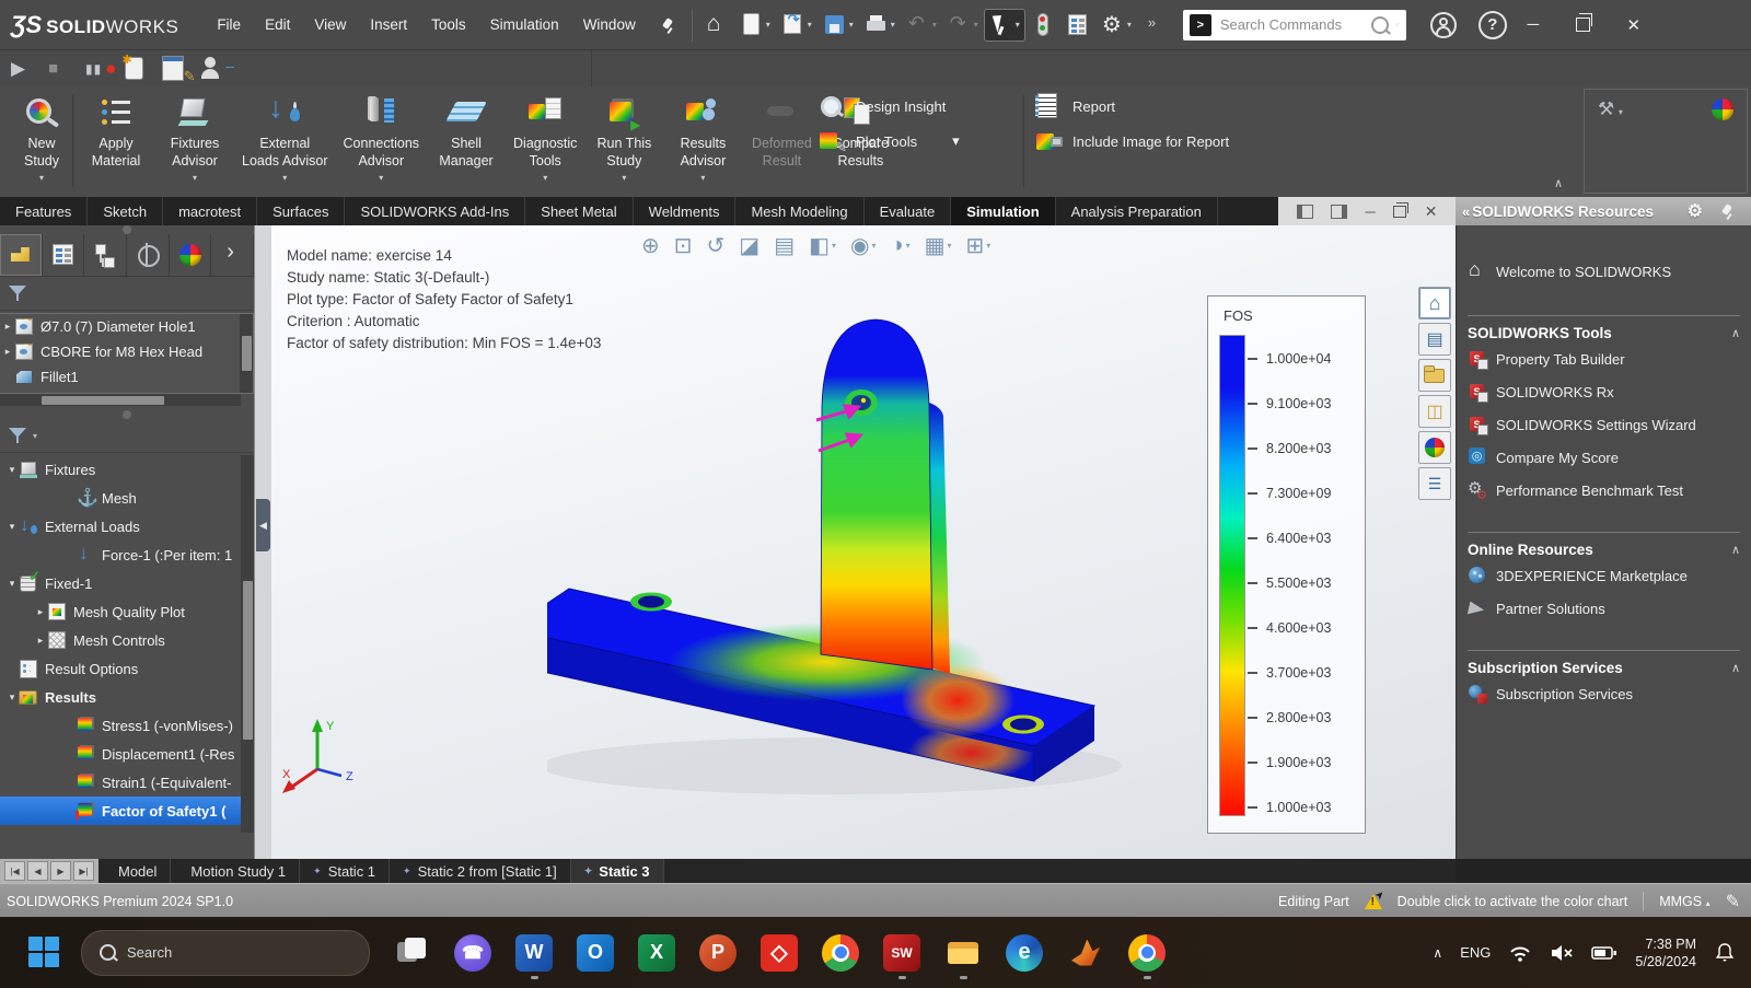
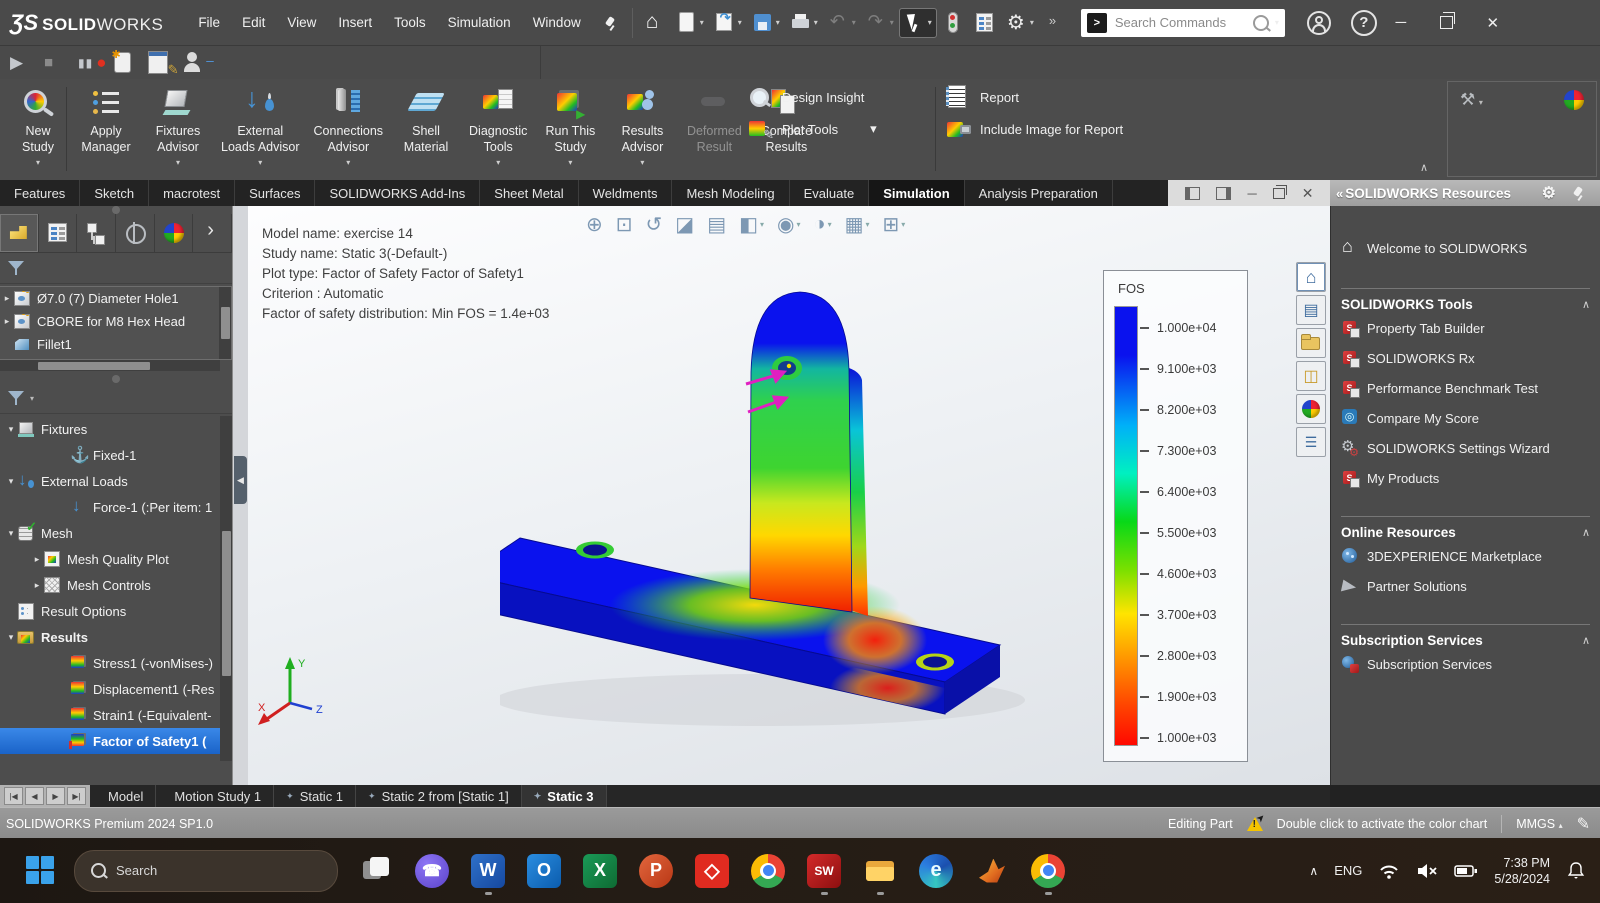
  ƷS
  SOLIDWORKS
  File
  Edit
  View
  Insert
  Tools
  Simulation
  Window
  ▾
  ▾
  ▾
  ▾
  ▾
  ▾
  ▾
  ▾
  >
  Search Commands
  ?
  ─
  ✕
  New
  Study
  ▾
  Apply
- Material
+ Manager
  Fixtures
  Advisor
  ▾
  External
  Loads Advisor
  ▾
  Connections
  Advisor
  ▾
  Shell
- Manager
+ Material
  Diagnostic
  Tools
  ▾
  Run This
  Study
  ▾
  Results
  Advisor
  ▾
  Deformed
  Result
  mpare
  Results
  Design Insight
  Plot Tools
  ▾
  Report
  Include Image for Report
  ∧
  ⚒ ▾
  Features
  Sketch
  macrotest
  Surfaces
  SOLIDWORKS Add-Ins
  Sheet Metal
  Weldments
  Mesh Modeling
  Evaluate
  Simulation
  Analysis Preparation
  ─
  ✕
  «
  SOLIDWORKS Resources
  ⚙
  ▸
  Ø7.0 (7) Diameter Hole1
  ▸
  CBORE for M8 Hex Head
  Fillet1
  ▾
  ▾
  Fixtures
- Mesh
+ Fixed-1
  ▾
  External Loads
  Force-1 (:Per item: 1
  ▾
- Fixed-1
+ Mesh
  ▸
  Mesh Quality Plot
  ▸
  Mesh Controls
  Result Options
  ▾
  Results
  Stress1 (-vonMises-)
  Displacement1 (-Res
  Strain1 (-Equivalent-
  Factor of Safety1 (
  ◀
  ⊕
  ⊡
  ↺
  ◪
  ▤
  ◧
  ▾
  ◉
  ▾
  ◑
  ▾
  ▦
  ▾
  ⊞
  ▾
  Model name: exercise 14
  Study name: Static 3(-Default-)
  Plot type: Factor of Safety Factor of Safety1
  Criterion : Automatic
  Factor of safety distribution: Min FOS = 1.4e+03
  FOS
  1.000e+04
  9.100e+03
  8.200e+03
- 7.300e+09
+ 7.300e+03
  6.400e+03
  5.500e+03
  4.600e+03
  3.700e+03
  2.800e+03
  1.900e+03
  1.000e+03
  Y
  X
  Z
  Welcome to SOLIDWORKS
  SOLIDWORKS Tools
  ∧
  Property Tab Builder
  SOLIDWORKS Rx
- SOLIDWORKS Settings Wizard
+ Performance Benchmark Test
  Compare My Score
- Performance Benchmark Test
+ SOLIDWORKS Settings Wizard
+ My Products
  Online Resources
  ∧
  3DEXPERIENCE Marketplace
  Partner Solutions
  Subscription Services
  ∧
  Subscription Services
  |◀
  ◀
  ▶
  ▶|
  Model
  Motion Study 1
  ✦
  Static 1
  ✦
  Static 2 from [Static 1]
  ✦
  Static 3
  SOLIDWORKS Premium 2024 SP1.0
  Editing Part
  Double click to activate the color chart
  MMGS ▴
  ✎
  Search
  ∧
  ENG
  7:38 PM
  5/28/2024
